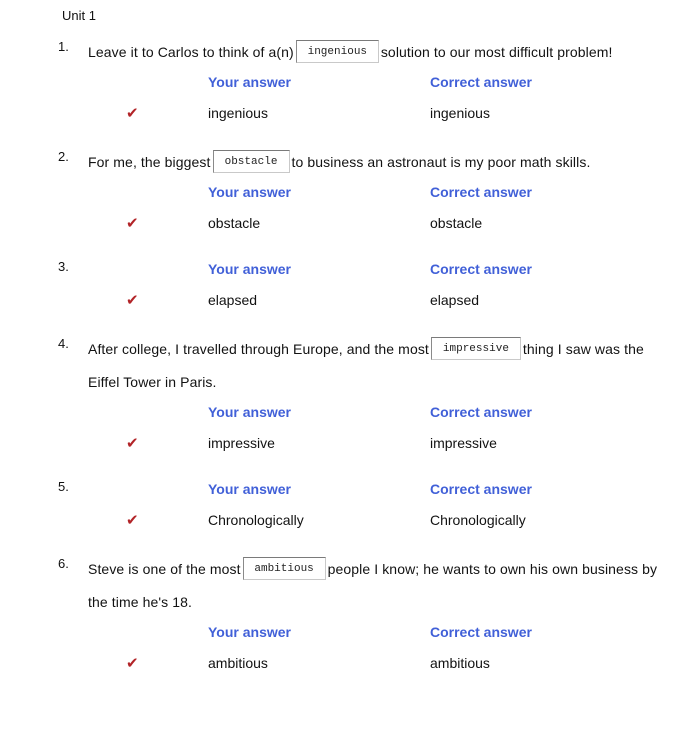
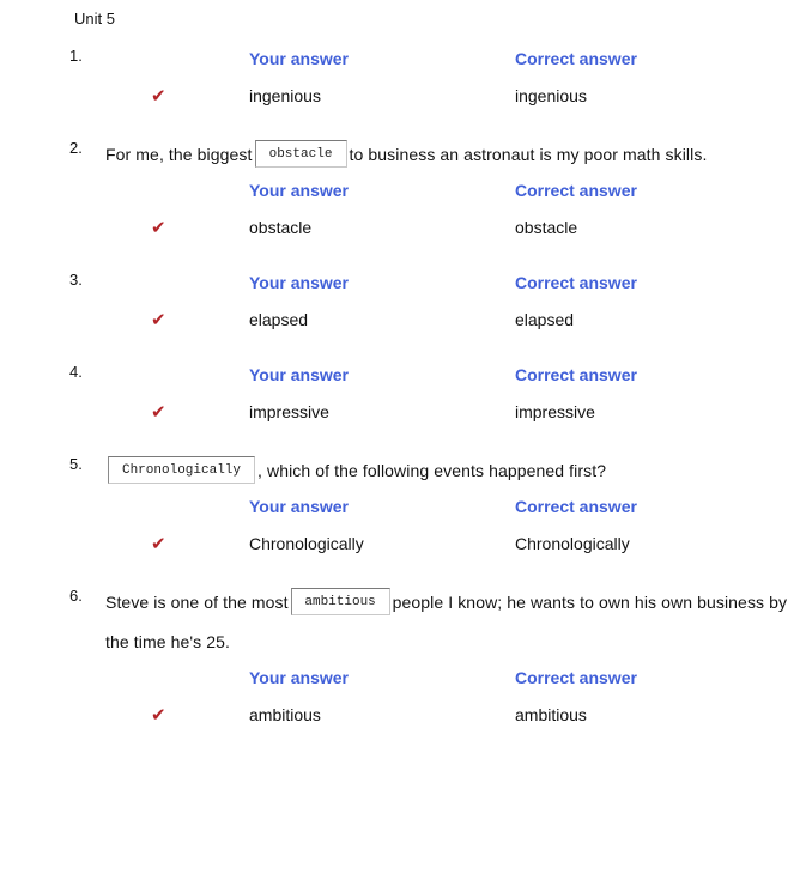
- Unit 1
+ Unit 5
  1.
- Leave it to Carlos to think of a(n) ingenious solution to our most difficult problem!
  Your answer
  Correct answer
  ✔
  ingenious
  ingenious
  2.
  For me, the biggest obstacle to business an astronaut is my poor math skills.
  Your answer
  Correct answer
  ✔
  obstacle
  obstacle
  3.
  Your answer
  Correct answer
  ✔
  elapsed
  elapsed
  4.
- After college, I travelled through Europe, and the most impressive thing I saw was the Eiffel Tower in Paris.
  Your answer
  Correct answer
  ✔
  impressive
  impressive
  5.
+ Chronologically , which of the following events happened first?
  Your answer
  Correct answer
  ✔
  Chronologically
  Chronologically
  6.
- Steve is one of the most ambitious people I know; he wants to own his own business by the time he's 18.
+ Steve is one of the most ambitious people I know; he wants to own his own business by the time he's 25.
  Your answer
  Correct answer
  ✔
  ambitious
  ambitious
